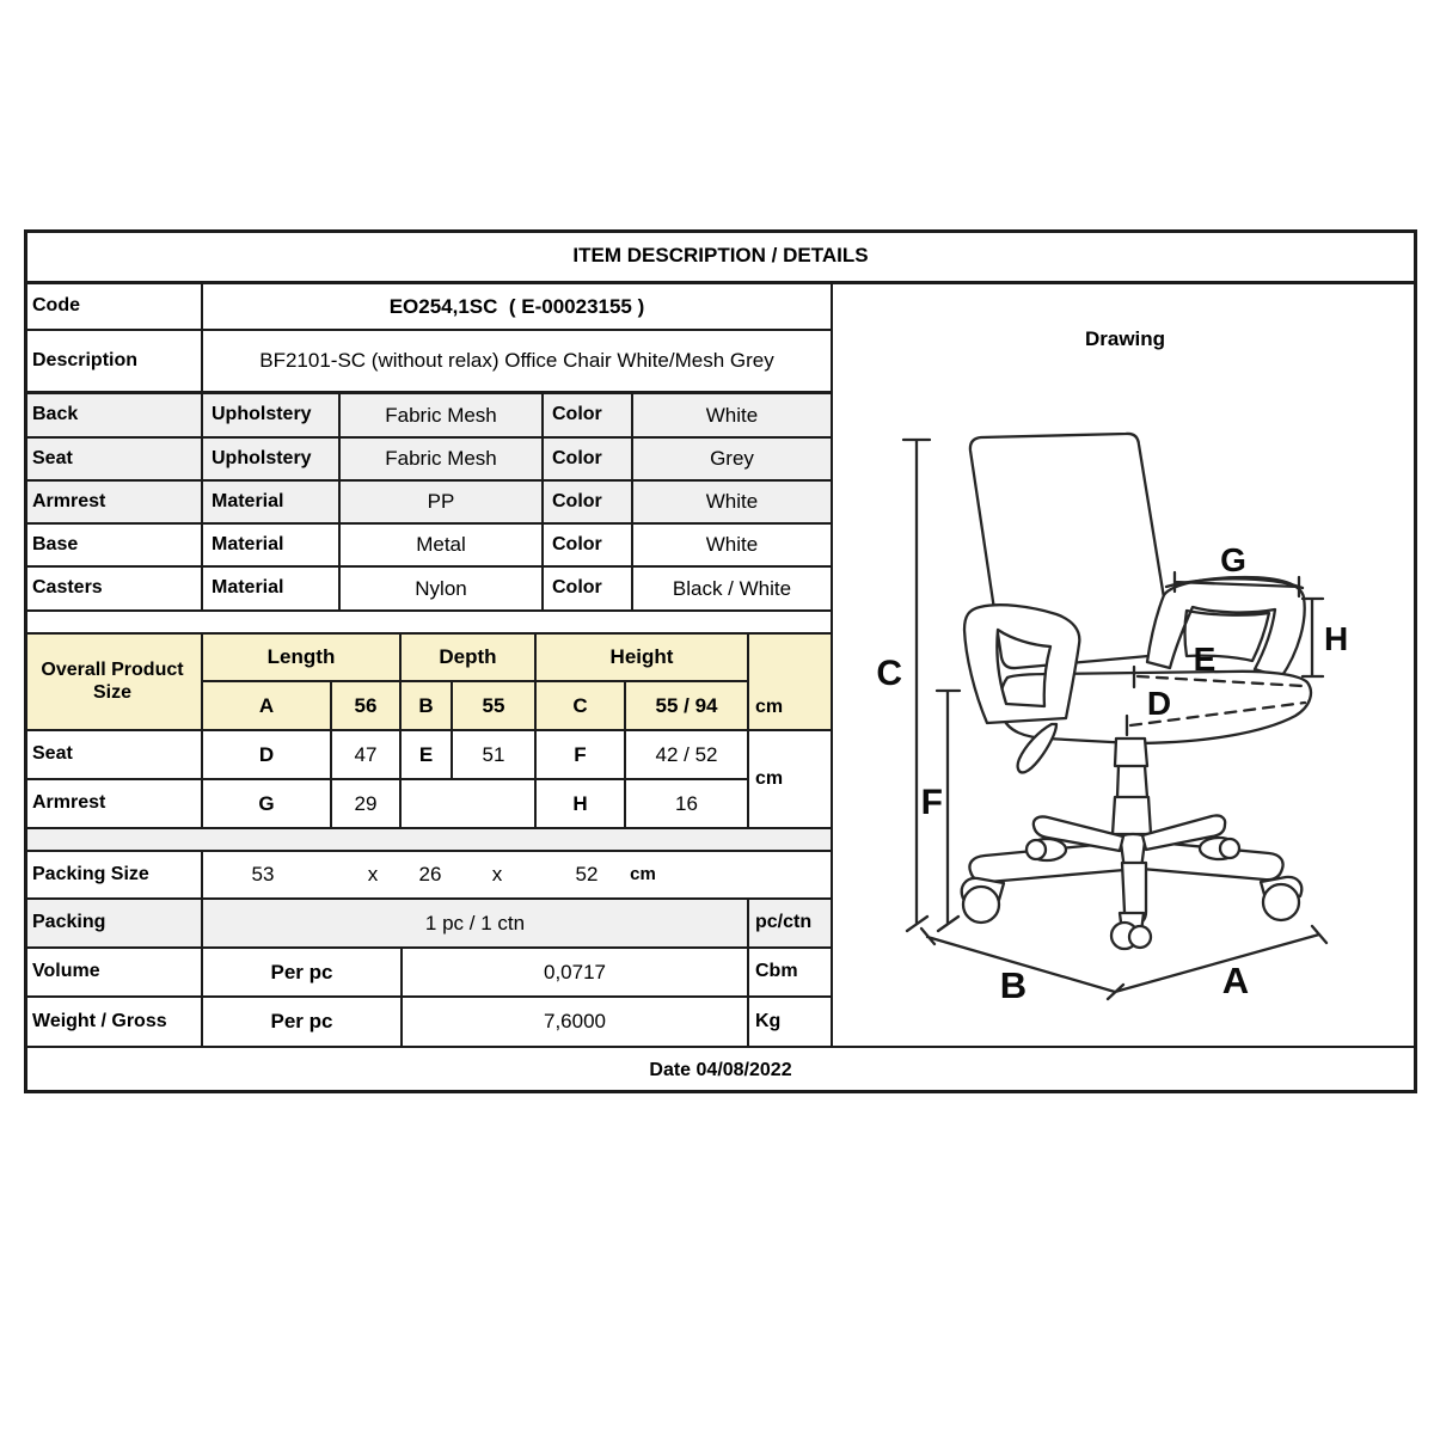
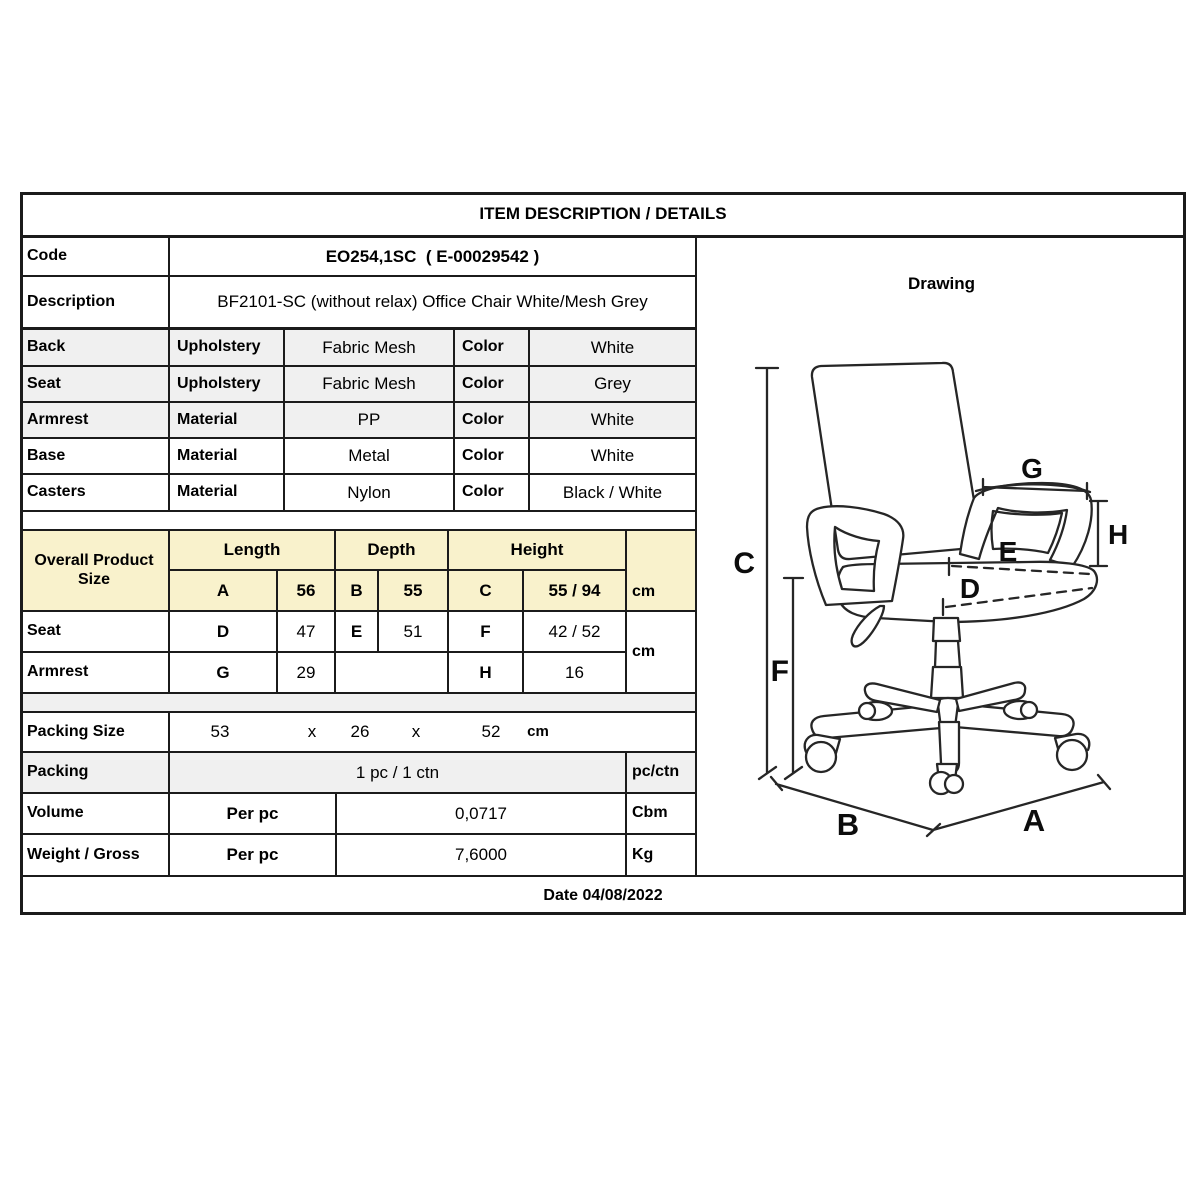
  ITEM DESCRIPTION / DETAILS
  Code
- EO254,1SC ( E-00023155 )
+ EO254,1SC ( E-00029542 )
  Description
  BF2101-SC (without relax) Office Chair White/Mesh Grey
  Back
  Upholstery
  Fabric Mesh
  Color
  White
  Seat
  Upholstery
  Fabric Mesh
  Color
  Grey
  Armrest
  Material
  PP
  Color
  White
  Base
  Material
  Metal
  Color
  White
  Casters
  Material
  Nylon
  Color
  Black / White
  Overall Product
  Size
  Length
  Depth
  Height
  cm
  A
  56
  B
  55
  C
  55 / 94
  Seat
  D
  47
  E
  51
  F
  42 / 52
  cm
  Armrest
  G
  29
  H
  16
  Packing Size
  53
  x
  26
  x
  52
  cm
  Packing
  1 pc / 1 ctn
  pc/ctn
  Volume
  Per pc
  0,0717
  Cbm
  Weight / Gross
  Per pc
  7,6000
  Kg
  Date 04/08/2022
  Drawing
  C
  F
  G
  H
  E
  D
  B
  A
